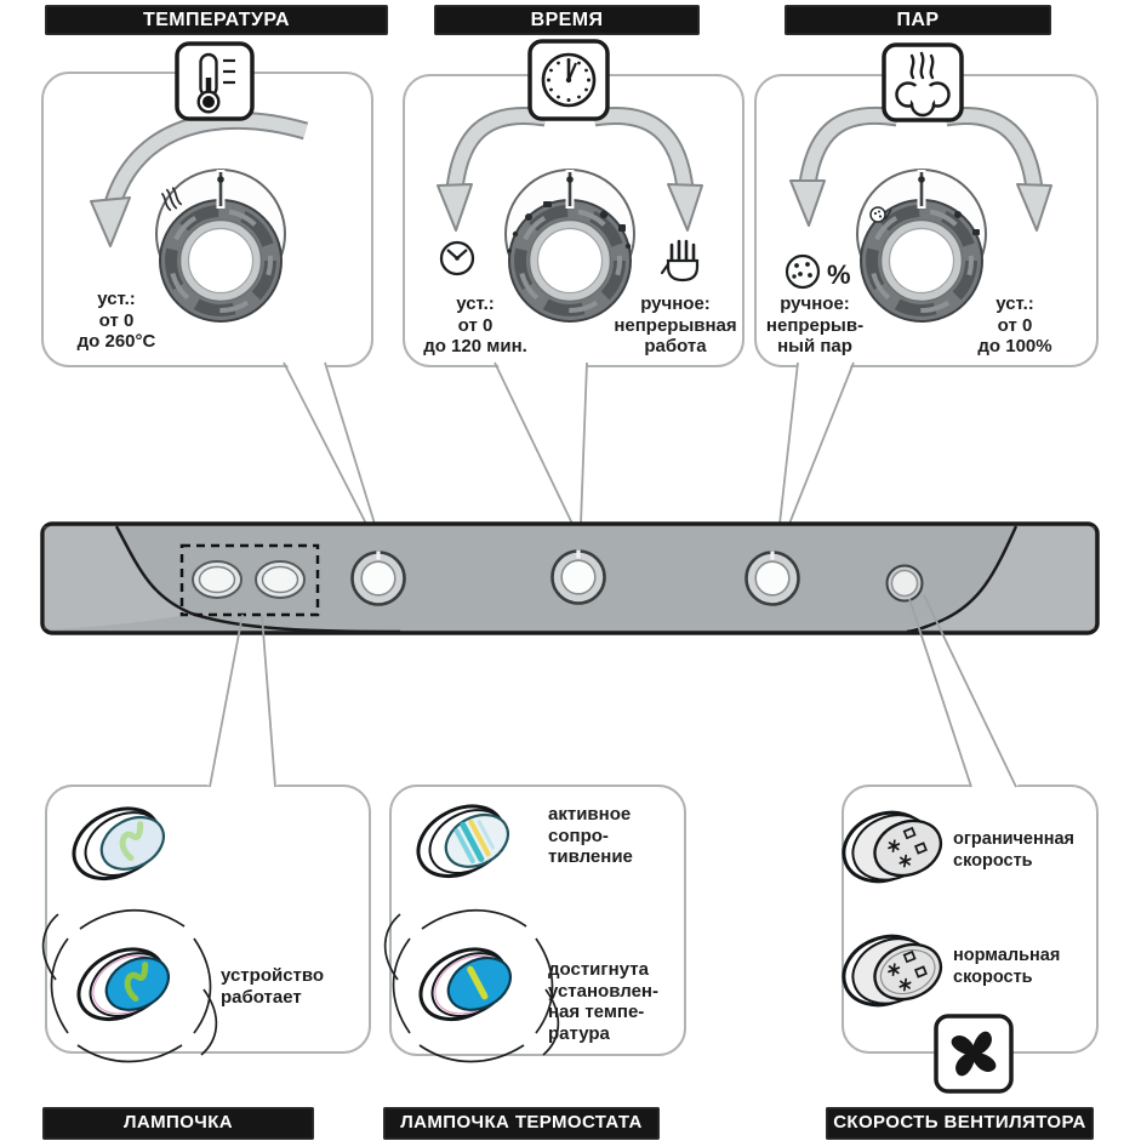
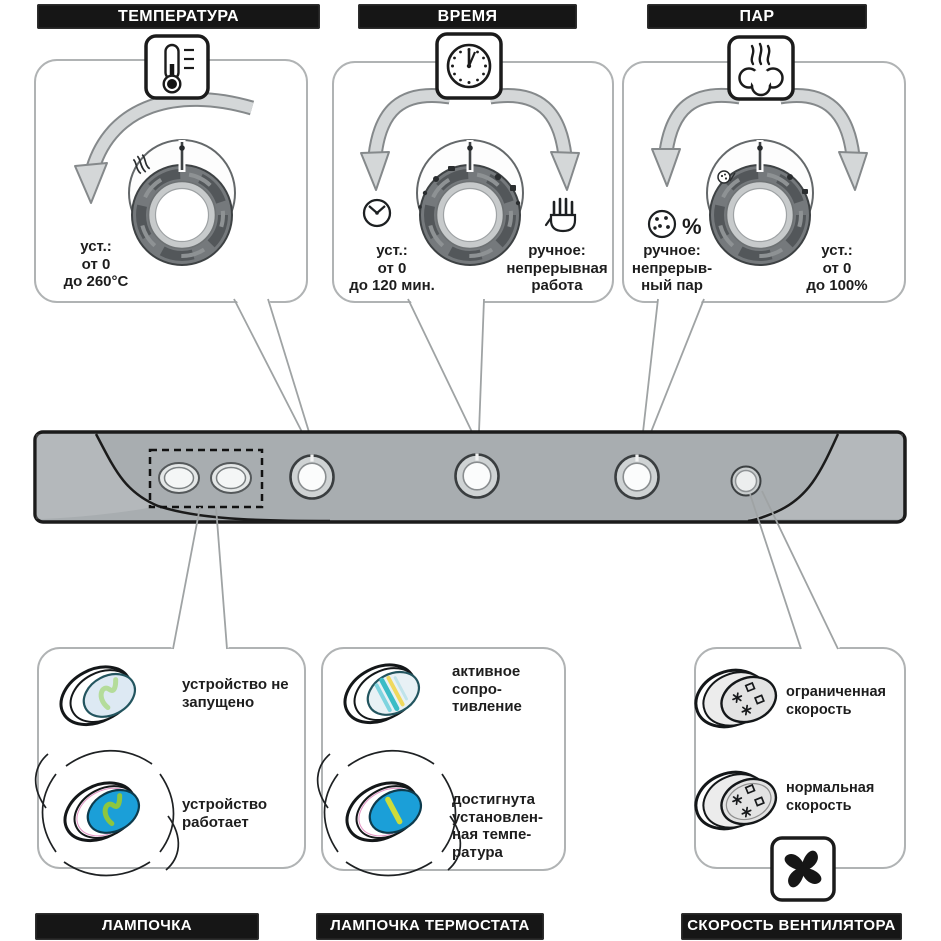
  %
  ТЕМПЕРАТУРА
  ВРЕМЯ
  ПАР
  ЛАМПОЧКА ТЕРМОСТАТА
  СКОРОСТЬ ВЕНТИЛЯТОРА
  уст.:
  от 0
  до 260°C
  уст.:
  от 0
  до 120 мин.
  ручное:
  непрерывная
  работа
  ручное:
  непрерыв-
  ный пар
  уст.:
  от 0
  до 100%
+ устройство не
+ запущено
  устройство
  работает
  активное
  сопро-
  тивление
  достигнута
  установлен-
  ная темпе-
  ратура
  ограниченная
  скорость
  нормальная
  скорость
